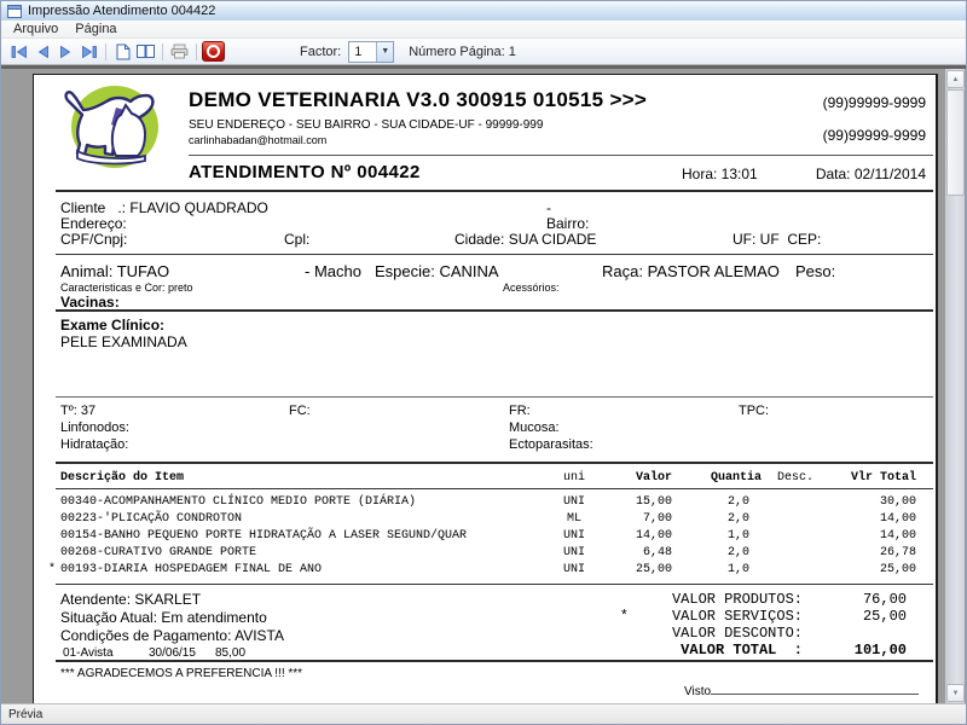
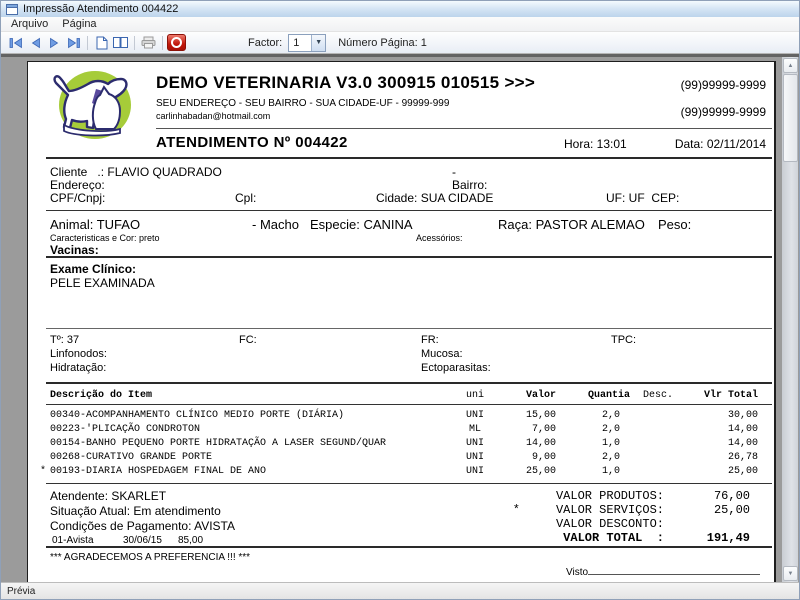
  Impressão Atendimento 004422
  Arquivo
  Página
  Factor:
  1
  Número Página: 1
  DEMO VETERINARIA V3.0 300915 010515 >>>
  SEU ENDEREÇO - SEU BAIRRO - SUA CIDADE-UF - 99999-999
  carlinhabadan@hotmail.com
  (99)99999-9999
  (99)99999-9999
  ATENDIMENTO Nº 004422
  Hora: 13:01
  Data: 02/11/2014
  Cliente .: FLAVIO QUADRADO
  -
  Endereço:
  Bairro:
  CPF/Cnpj:
  Cpl:
  Cidade: SUA CIDADE
  UF: UF CEP:
  Animal: TUFAO
  - Macho
  Especie: CANINA
  Raça: PASTOR ALEMAO
  Peso:
  Caracteristicas e Cor: preto
  Acessórios:
  Vacinas:
  Exame Clínico:
  PELE EXAMINADA
  Tº: 37
  FC:
  FR:
  TPC:
  Linfonodos:
  Mucosa:
  Hidratação:
  Ectoparasitas:
  Descrição do Item
  uni
  Valor
  Quantia
  Desc.
  Vlr Total
  00340-ACOMPANHAMENTO CLÍNICO MEDIO PORTE (DIÁRIA)
  UNI
  15,00
  2,0
  30,00
  00223-'PLICAÇÃO CONDROTON
  ML
  7,00
  2,0
  14,00
  00154-BANHO PEQUENO PORTE HIDRATAÇÃO A LASER SEGUND/QUAR
  UNI
  14,00
  1,0
  14,00
  00268-CURATIVO GRANDE PORTE
  UNI
- 6,48
+ 9,00
  2,0
  26,78
  *
  00193-DIARIA HOSPEDAGEM FINAL DE ANO
  UNI
  25,00
  1,0
  25,00
  Atendente: SKARLET
  Situação Atual: Em atendimento
  Condições de Pagamento: AVISTA
  01-Avista
  30/06/15
  85,00
  VALOR PRODUTOS:
  76,00
  *
  VALOR SERVIÇOS:
  25,00
  VALOR DESCONTO:
  VALOR TOTAL :
- 101,00
+ 191,49
  *** AGRADECEMOS A PREFERENCIA !!! ***
  Visto
  Prévia
